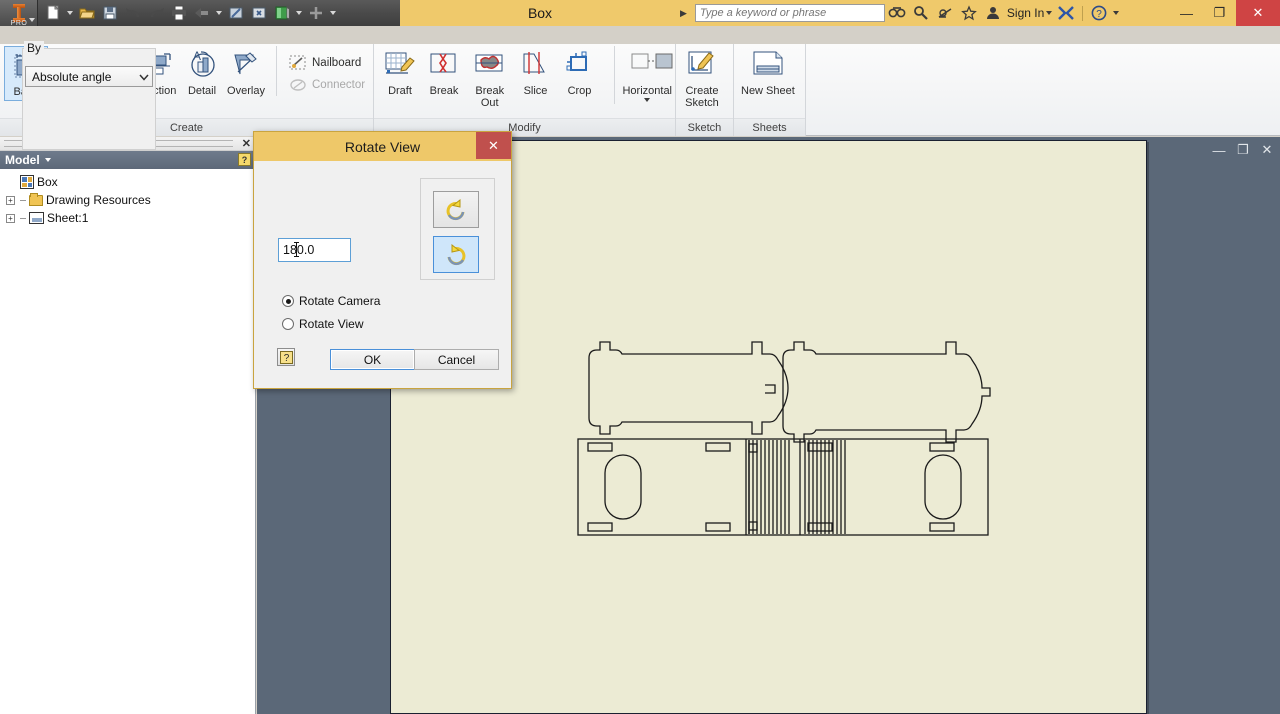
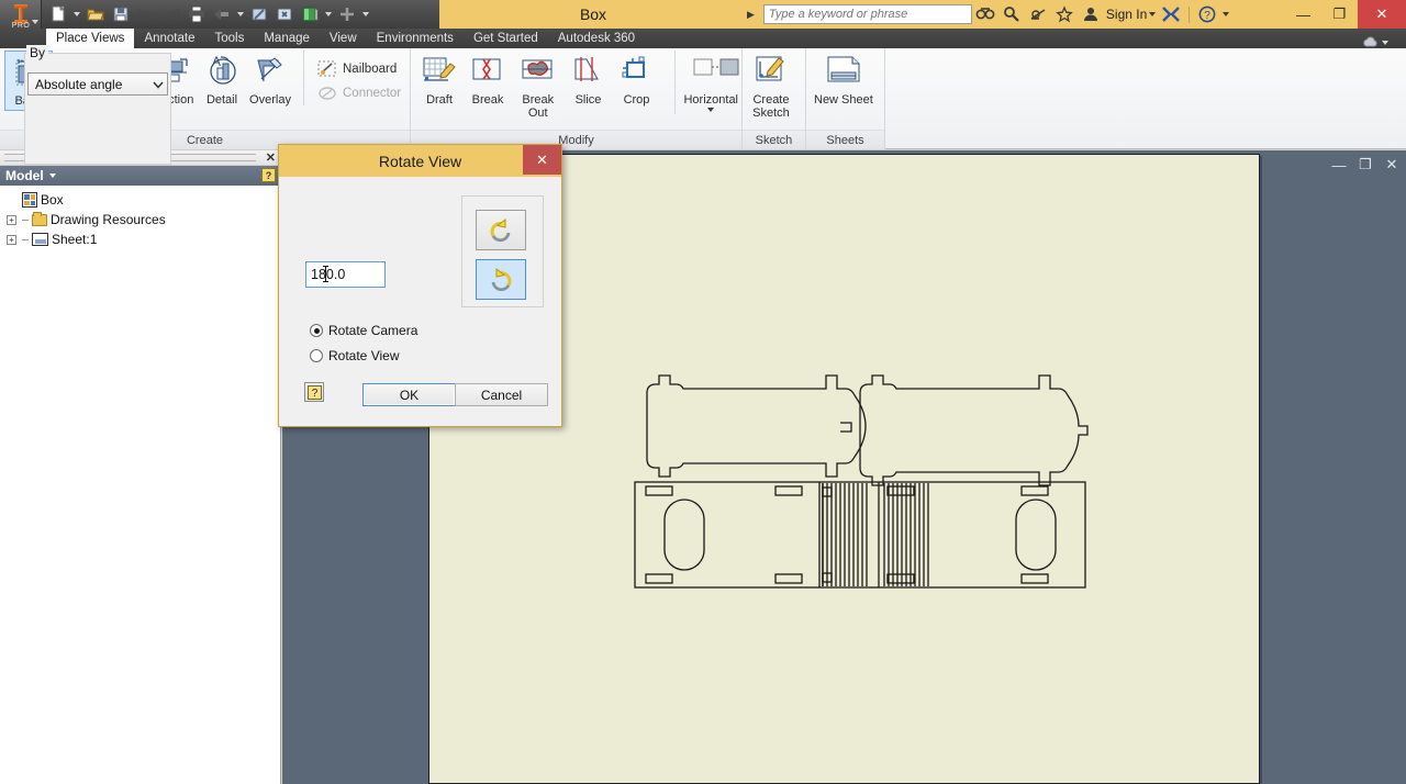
  Box
  ▶
  Type a keyword or phrase
  Sign In
  ?
  —
  ❐
  ✕
+ Place Views
+ Annotate
+ Tools
+ Manage
+ View
+ Environments
+ Get Started
+ Autodesk 360
  A
  Detail
  Overlay
  Nailboard
  Connector
  Create
  Draft
  Break
  Break Out
  Slice
  Crop
  Horizontal
  Modify
  Create
  Sketch
  Sketch
  New Sheet
  Sheets
  ✕
  Model
  ?
  Box
  +
  Drawing Resources
  +
  Sheet:1
  —
  ❐
  ✕
  Rotate View
  ✕
  By
  Absolute angle
  180.0
  Rotate Camera
  Rotate View
  ?
  OK
  Cancel
